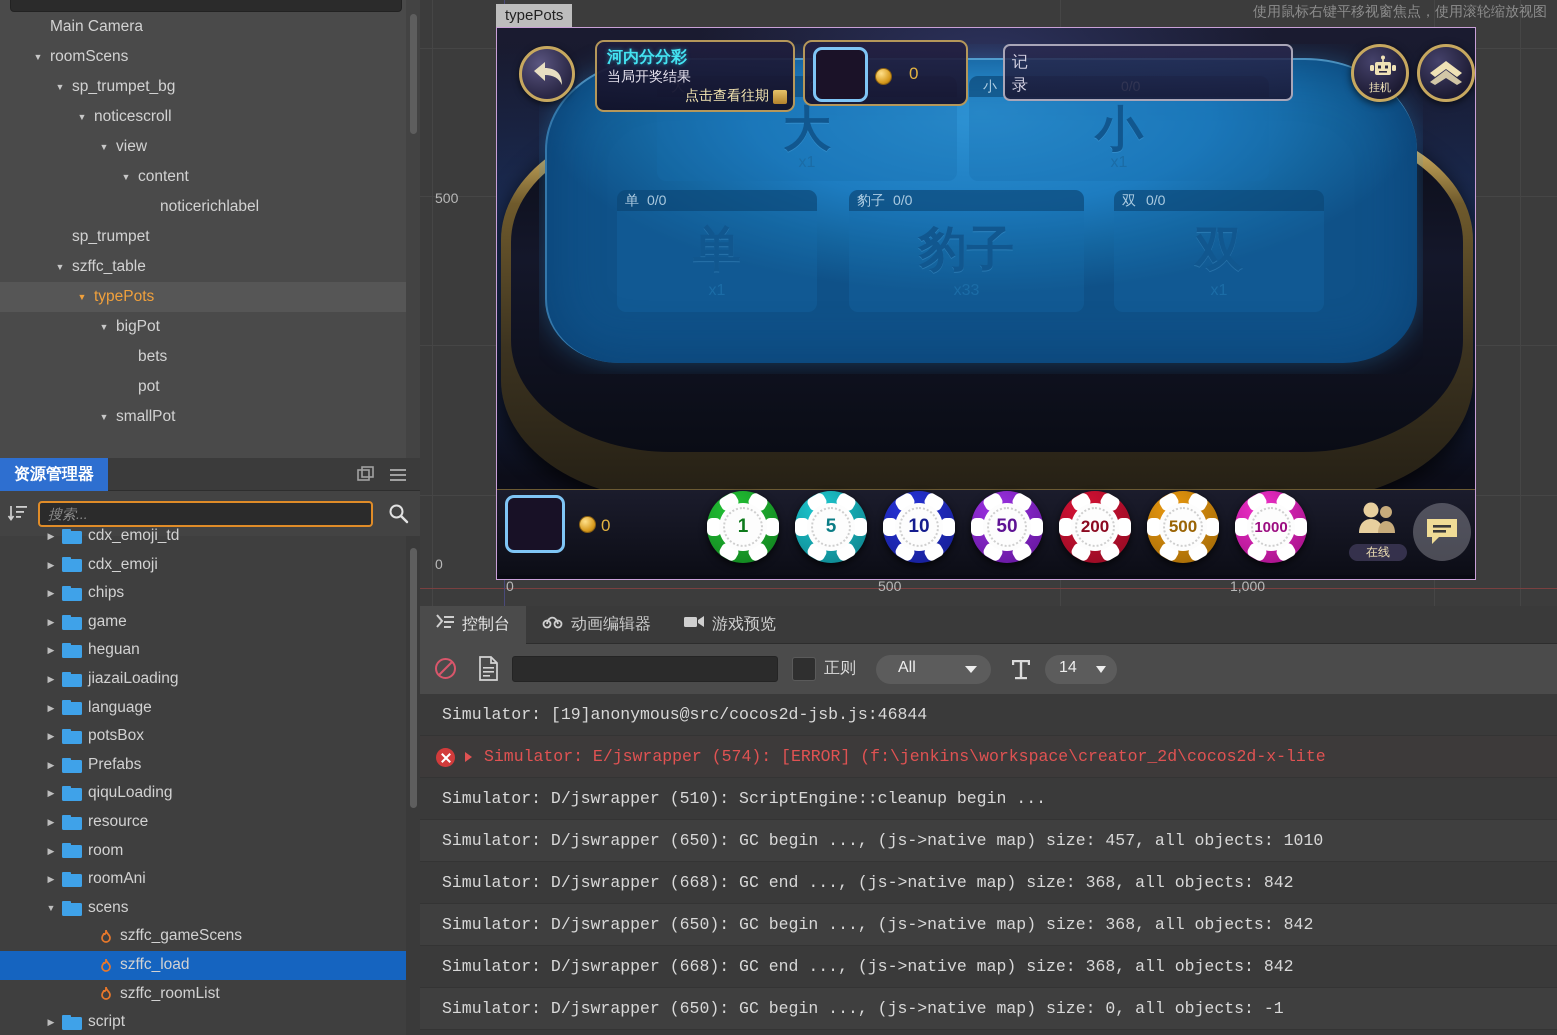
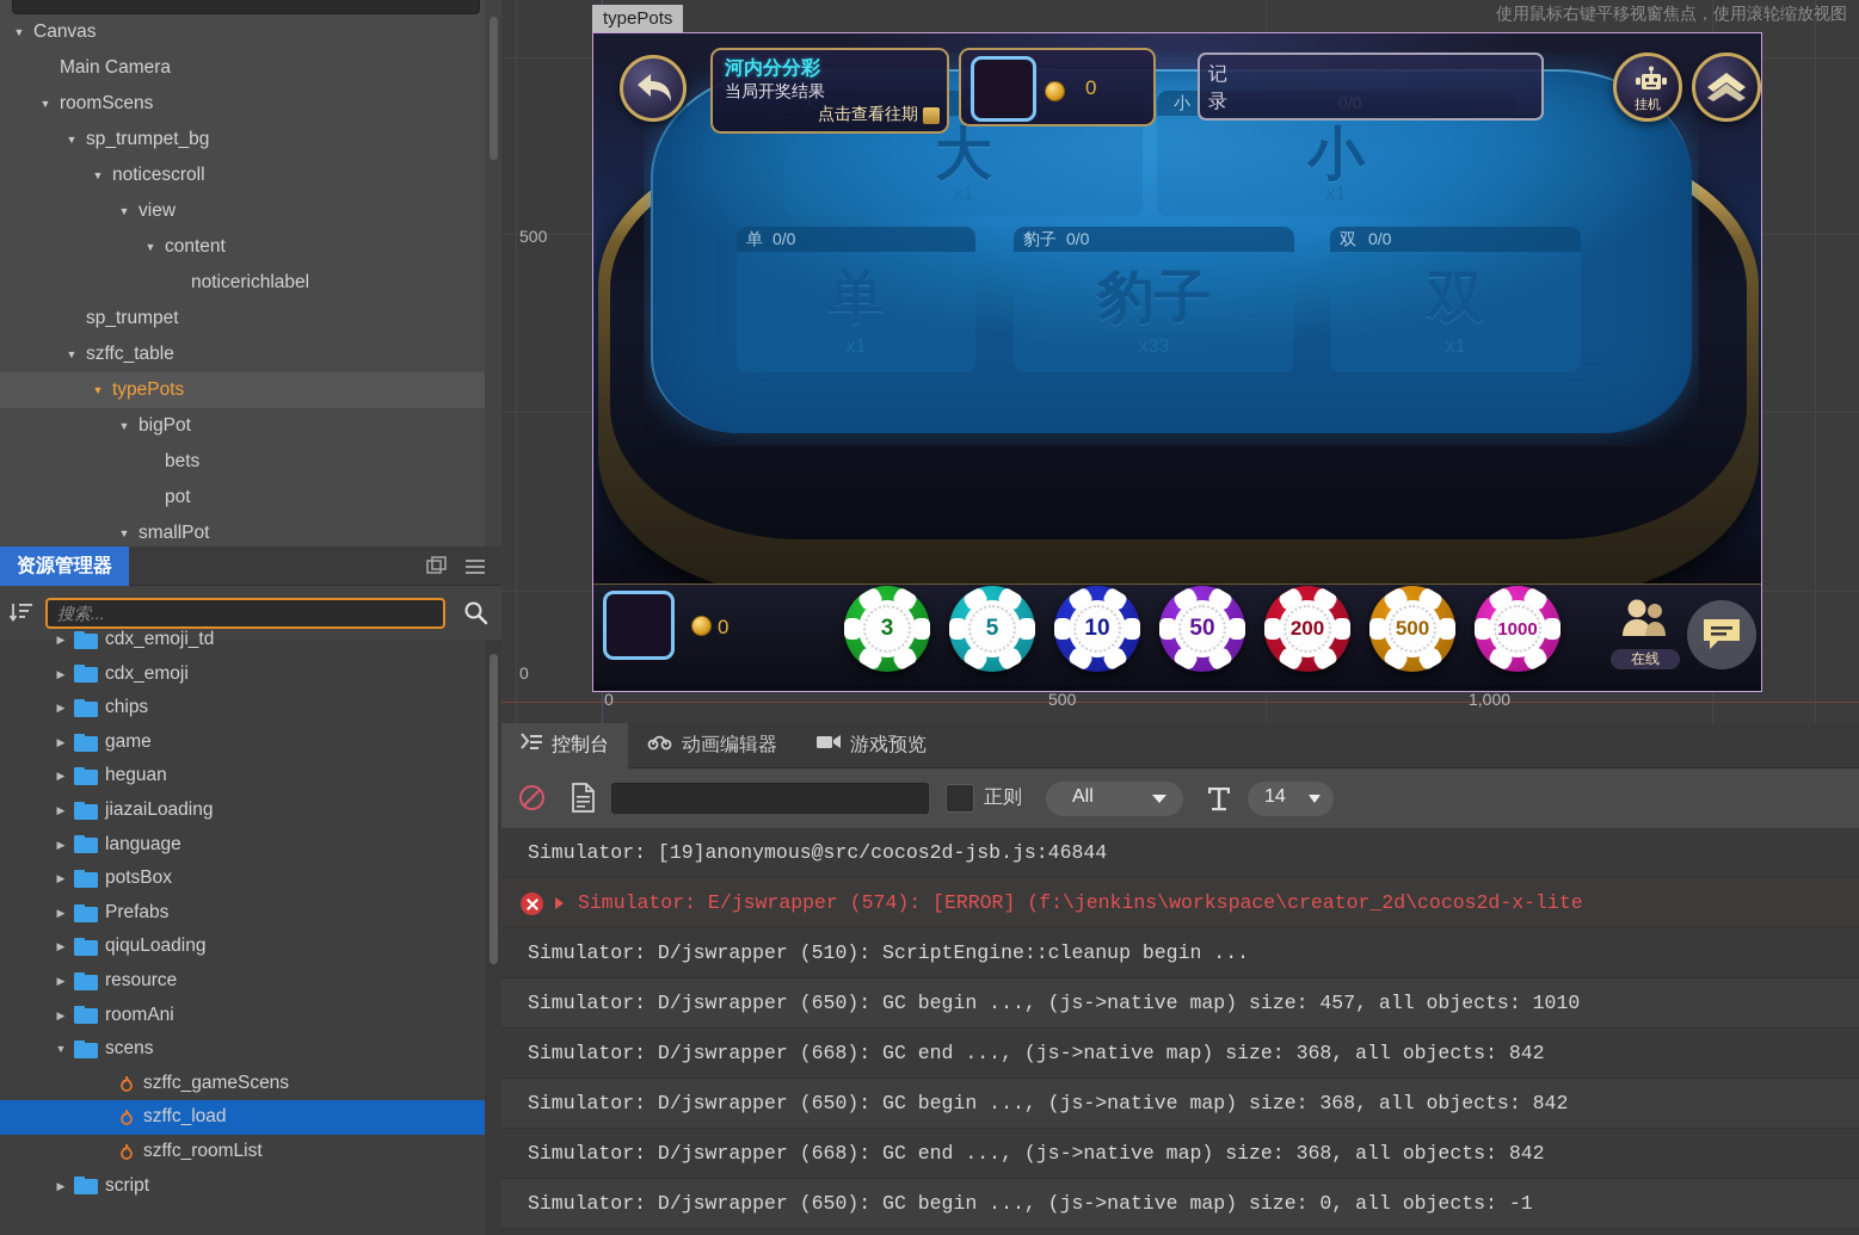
+ ▼ Canvas
  Main Camera
  ▼ roomScens
  ▼ sp_trumpet_bg
  ▼ noticescroll
  ▼ view
  ▼ content
  noticerichlabel
  sp_trumpet
  ▼ szffc_table
  ▼ typePots
  ▼ bigPot
  bets
  pot
  ▼ smallPot
  资源管理器
  搜索...
  ▶ cdx_emoji_td
  ▶ cdx_emoji
  ▶ chips
  ▶ game
  ▶ heguan
  ▶ jiazaiLoading
  ▶ language
  ▶ potsBox
  ▶ Prefabs
  ▶ qiquLoading
  ▶ resource
- ▶ room
  ▶ roomAni
  ▼ scens
  szffc_gameScens
  szffc_load
  szffc_roomList
  ▶ script
  500
  0
  0
  500
  1,000
  使用鼠标右键平移视窗焦点，使用滚轮缩放视图
  typePots
  大
  小
  小
  x1
  单
  0/0
  单
  豹子
  0/0
  豹子
  双
  0/0
  双
  河内分分彩
  当局开奖结果
  点击查看往期
  0
  记 录
  挂机
  0
- 1
+ 3
  5
  10
  50
  200
  500
  1000
  在线
  控制台
  动画编辑器
  游戏预览
  正则
  All
  14
  Simulator: [19]anonymous@src/cocos2d-jsb.js:46844
  Simulator: E/jswrapper (574): [ERROR] (f:\jenkins\workspace\creator_2d\cocos2d-x-lite
  Simulator: D/jswrapper (510): ScriptEngine::cleanup begin ...
  Simulator: D/jswrapper (650): GC begin ..., (js->native map) size: 457, all objects: 1010
  Simulator: D/jswrapper (668): GC end ..., (js->native map) size: 368, all objects: 842
  Simulator: D/jswrapper (650): GC begin ..., (js->native map) size: 368, all objects: 842
  Simulator: D/jswrapper (668): GC end ..., (js->native map) size: 368, all objects: 842
  Simulator: D/jswrapper (650): GC begin ..., (js->native map) size: 0, all objects: -1
